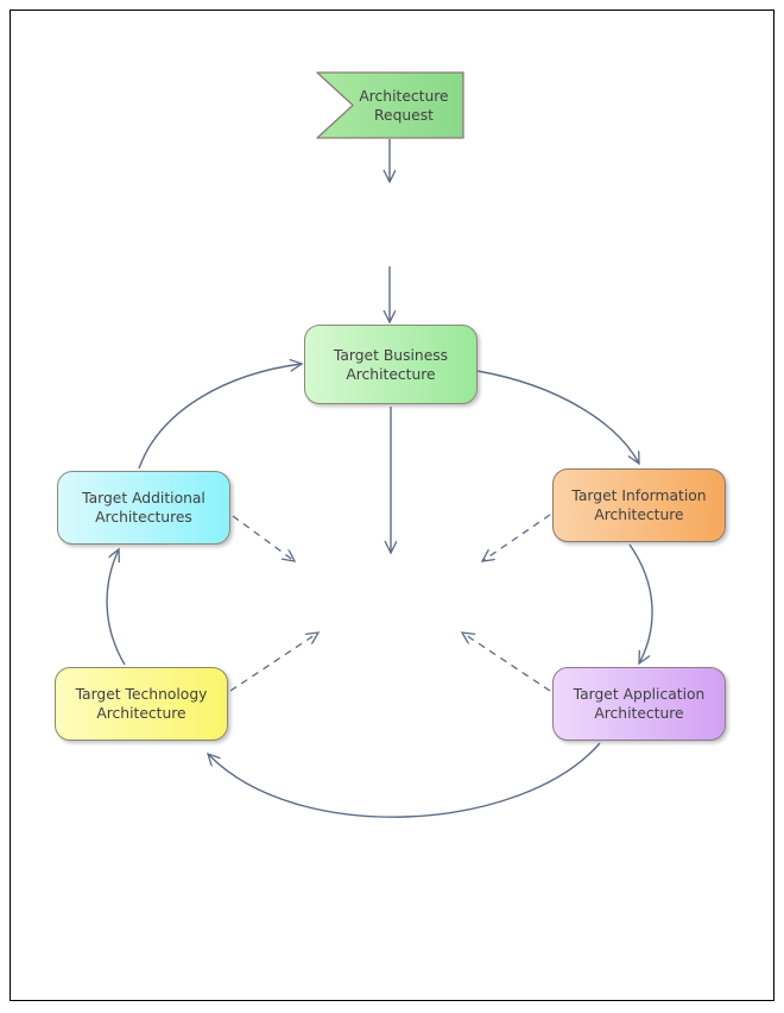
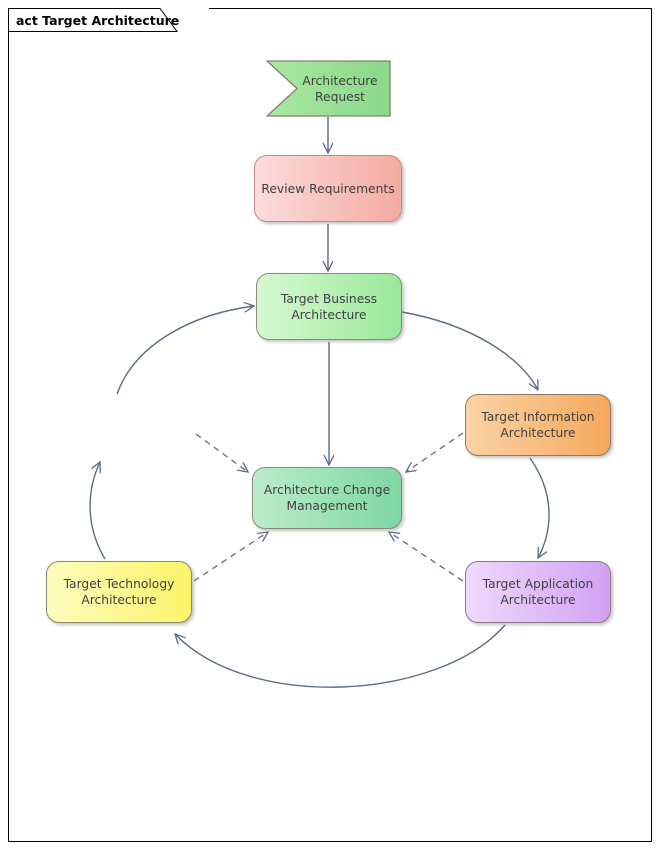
+ act Target Architecture
  Architecture
  Request
+ Review Requirements
  Target Business
  Architecture
- Target Additional
- Architectures
  Target Information
  Architecture
+ Architecture Change
+ Management
  Target Technology
  Architecture
  Target Application
  Architecture
